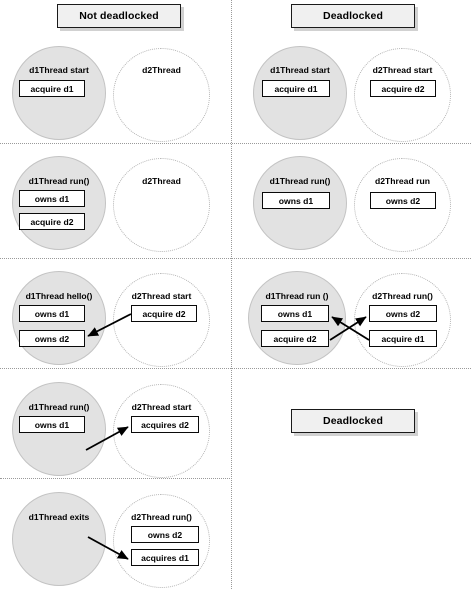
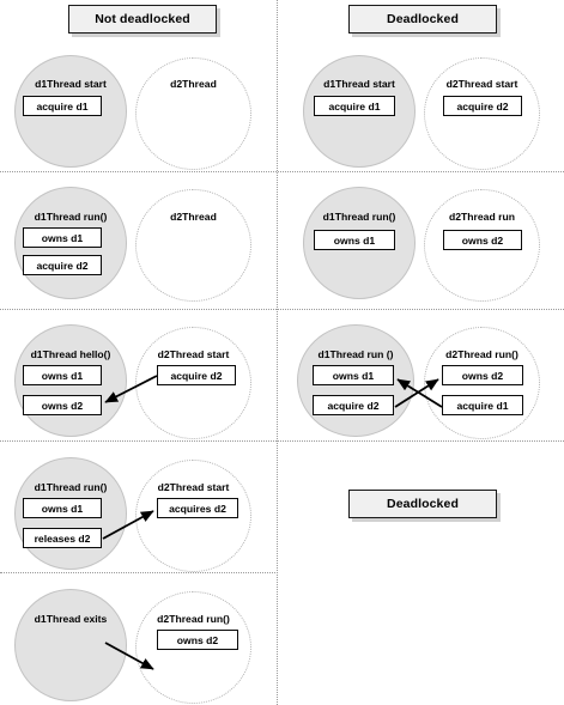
  Not deadlocked
  d1Thread start
  d2Thread
  acquire d1
  d1Thread run()
  d2Thread
  owns d1
  acquire d2
  d1Thread hello()
  d2Thread start
  owns d1
  owns d2
  acquire d2
  d1Thread run()
  d2Thread start
  owns d1
+ releases d2
  acquires d2
  d1Thread exits
  d2Thread run()
  owns d2
- acquires d1
  Deadlocked
  d1Thread start
  d2Thread start
  acquire d1
  acquire d2
  d1Thread run()
  d2Thread run
  owns d1
  owns d2
  d1Thread run ()
  d2Thread run()
  owns d1
  acquire d2
  owns d2
  acquire d1
  Deadlocked
